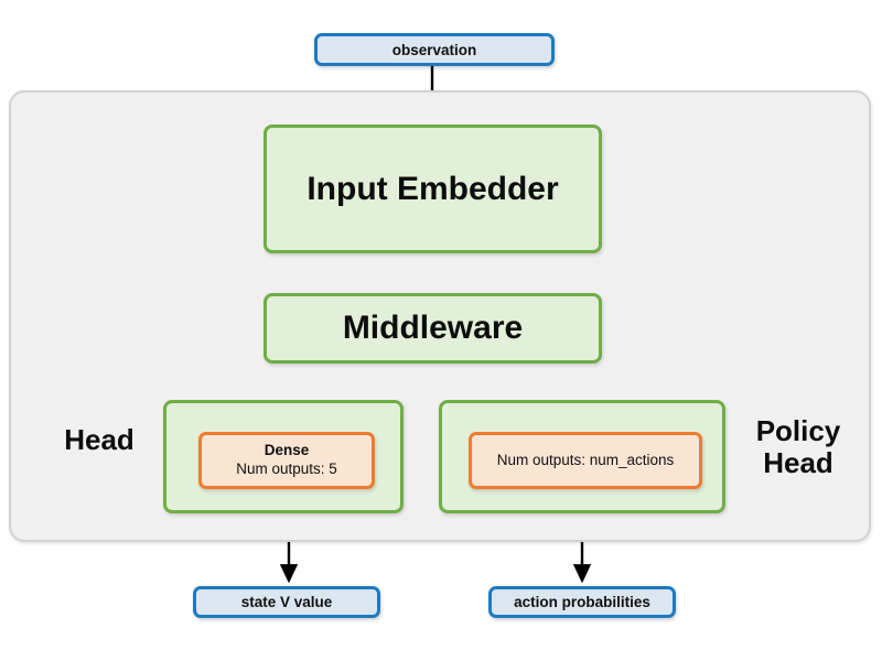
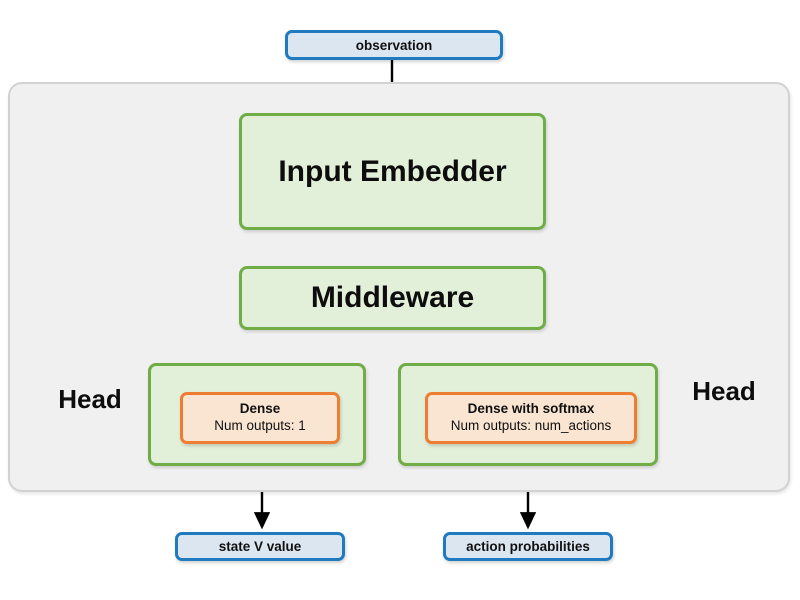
  observation
  Input Embedder
  Middleware
  Dense
- Num outputs: 5
+ Num outputs: 1
+ Dense with softmax
  Num outputs: num_actions
  Head
- Policy
  Head
  state V value
  action probabilities
